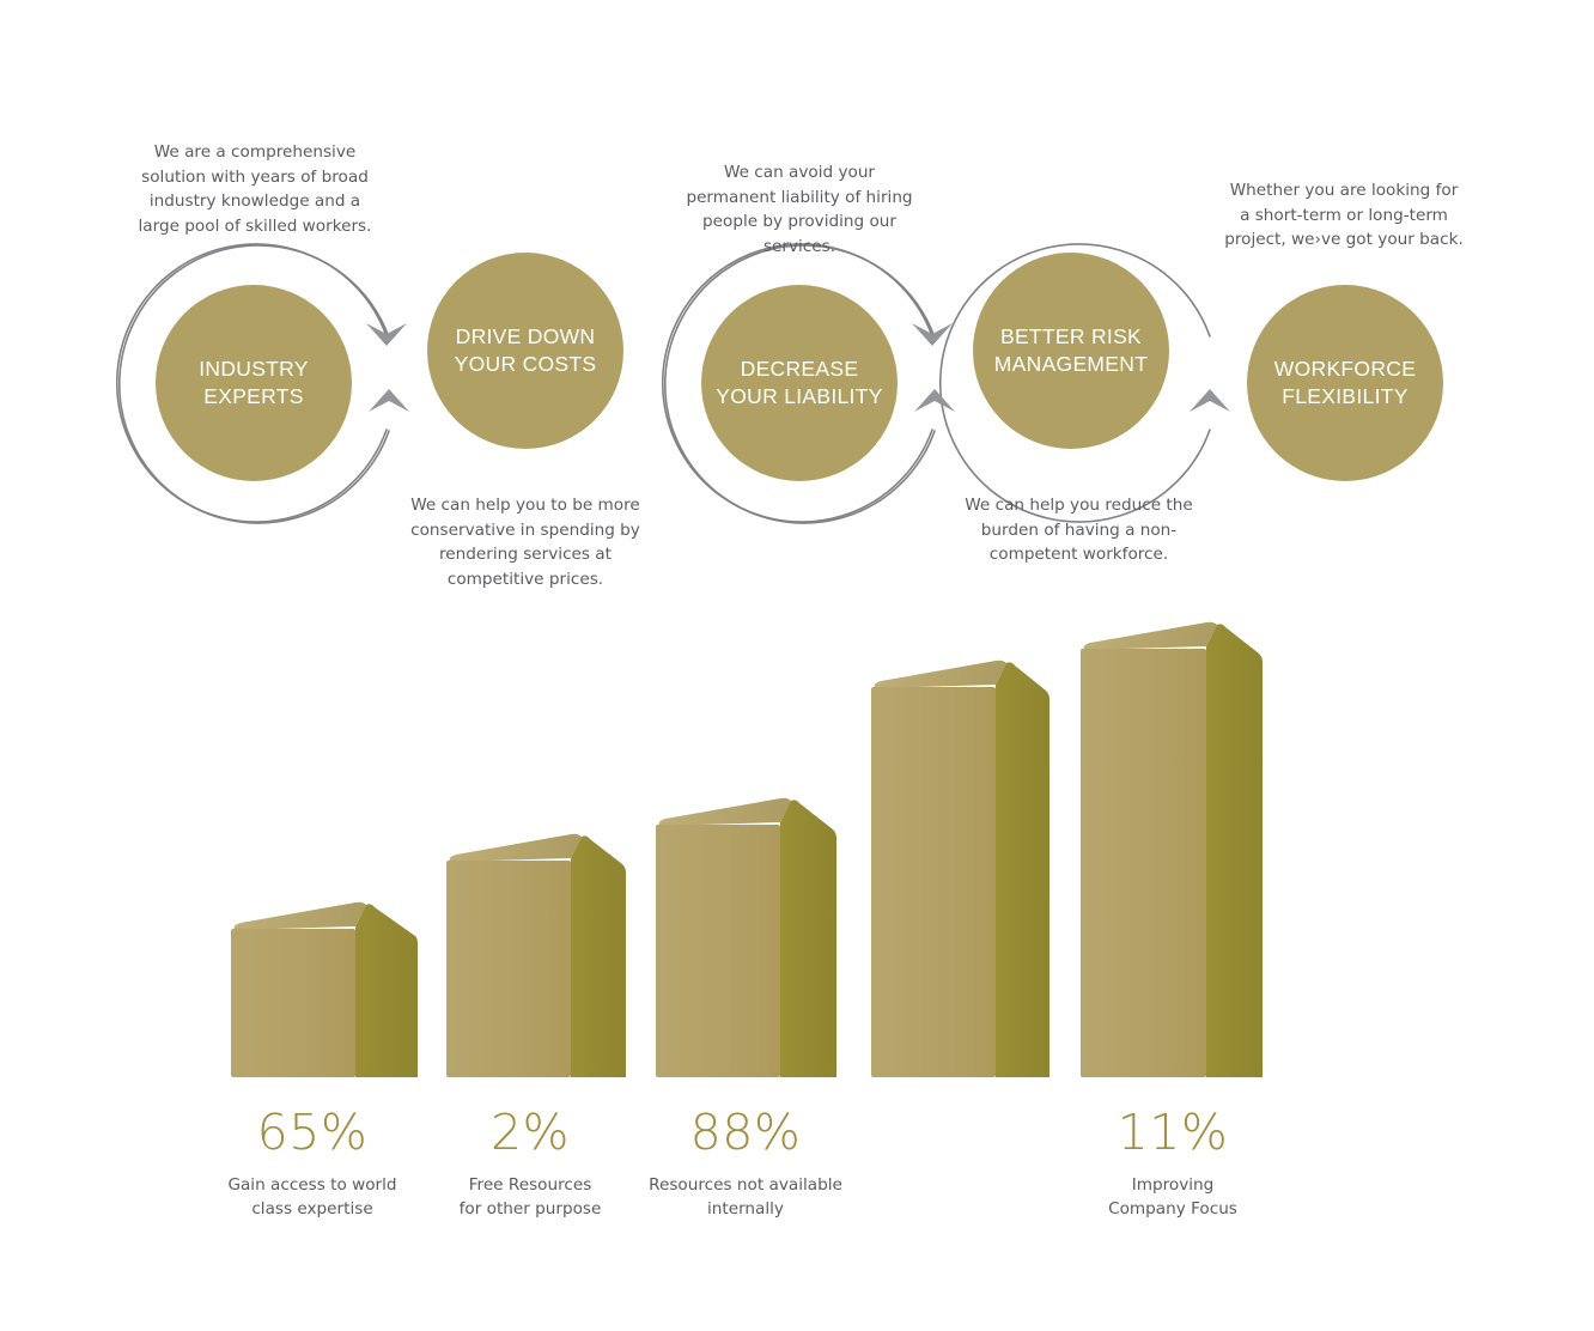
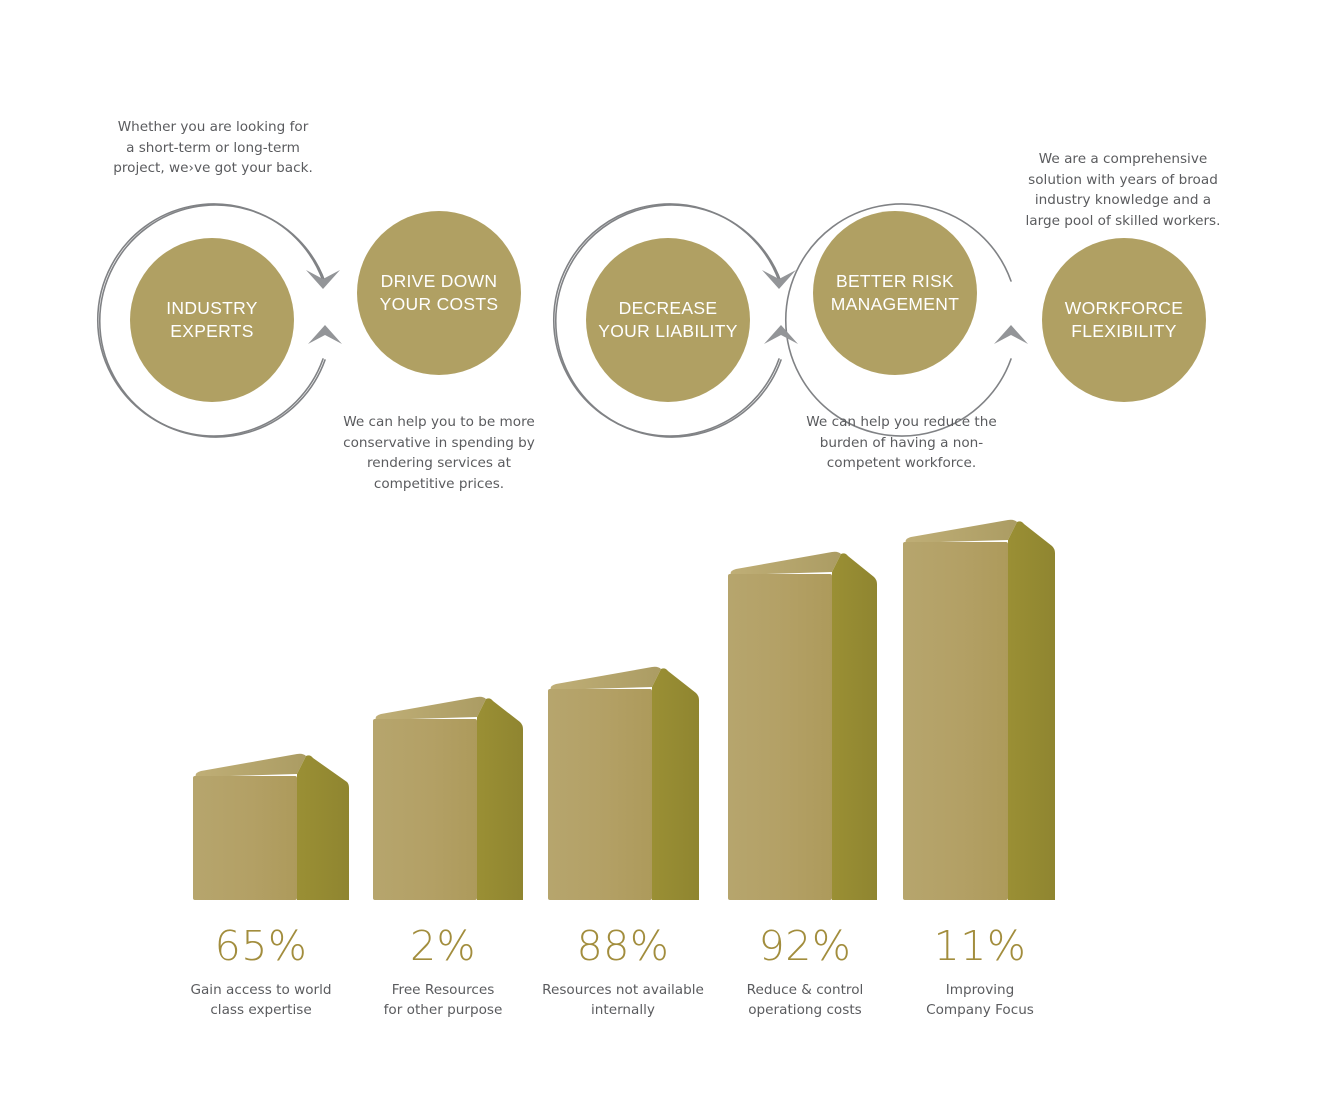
  INDUSTRY
  EXPERTS
  DRIVE DOWN
  YOUR COSTS
  DECREASE
  YOUR LIABILITY
  BETTER RISK
  MANAGEMENT
  WORKFORCE
  FLEXIBILITY
- We are a comprehensive solution with years of broad industry knowledge and a large pool of skilled workers.
+ Whether you are looking for a short-term or long-term project, we›ve got your back.
  We can help you to be more conservative in spending by rendering services at competitive prices.
- We can avoid your permanent liability of hiring people by providing our services.
  We can help you reduce the burden of having a non-competent workforce.
- Whether you are looking for a short-term or long-term project, we›ve got your back.
+ We are a comprehensive solution with years of broad industry knowledge and a large pool of skilled workers.
  65%
  Gain access to world
  class expertise
  2%
  Free Resources
  for other purpose
  88%
  Resources not available
  internally
+ 92%
+ Reduce & control
+ operationg costs
  11%
  Improving
  Company Focus
